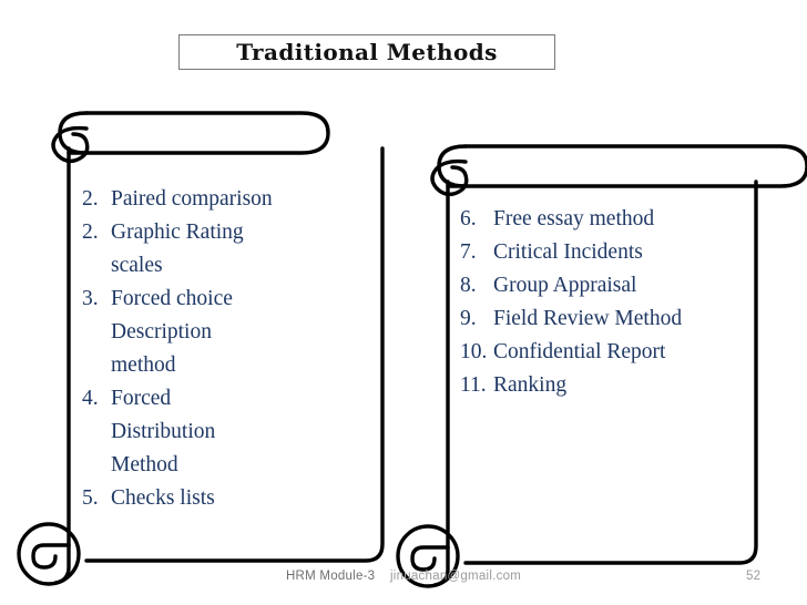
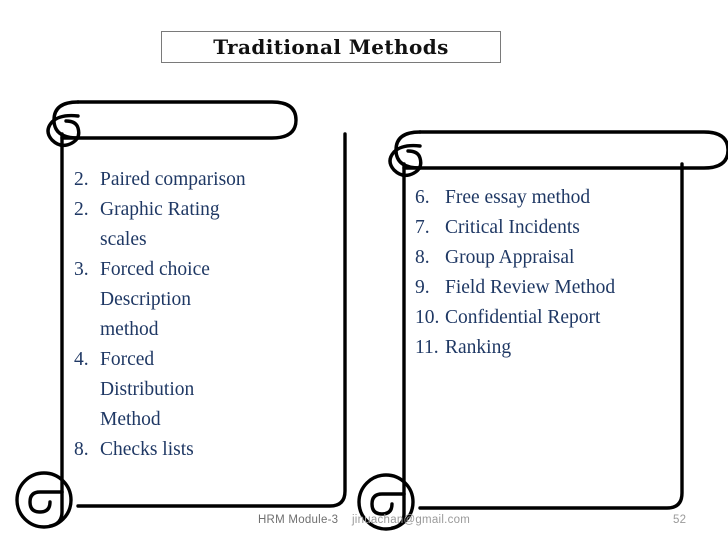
  Traditional Methods
  2. Paired comparison
  2. Graphic Rating
  scales
  3. Forced choice
  Description
  method
  4. Forced
  Distribution
  Method
- 5. Checks lists
+ 8. Checks lists
  6. Free essay method
  7. Critical Incidents
  8. Group Appraisal
  9. Field Review Method
  10. Confidential Report
  11. Ranking
  HRM Module-3
  jinuachan@gmail.com
  52
